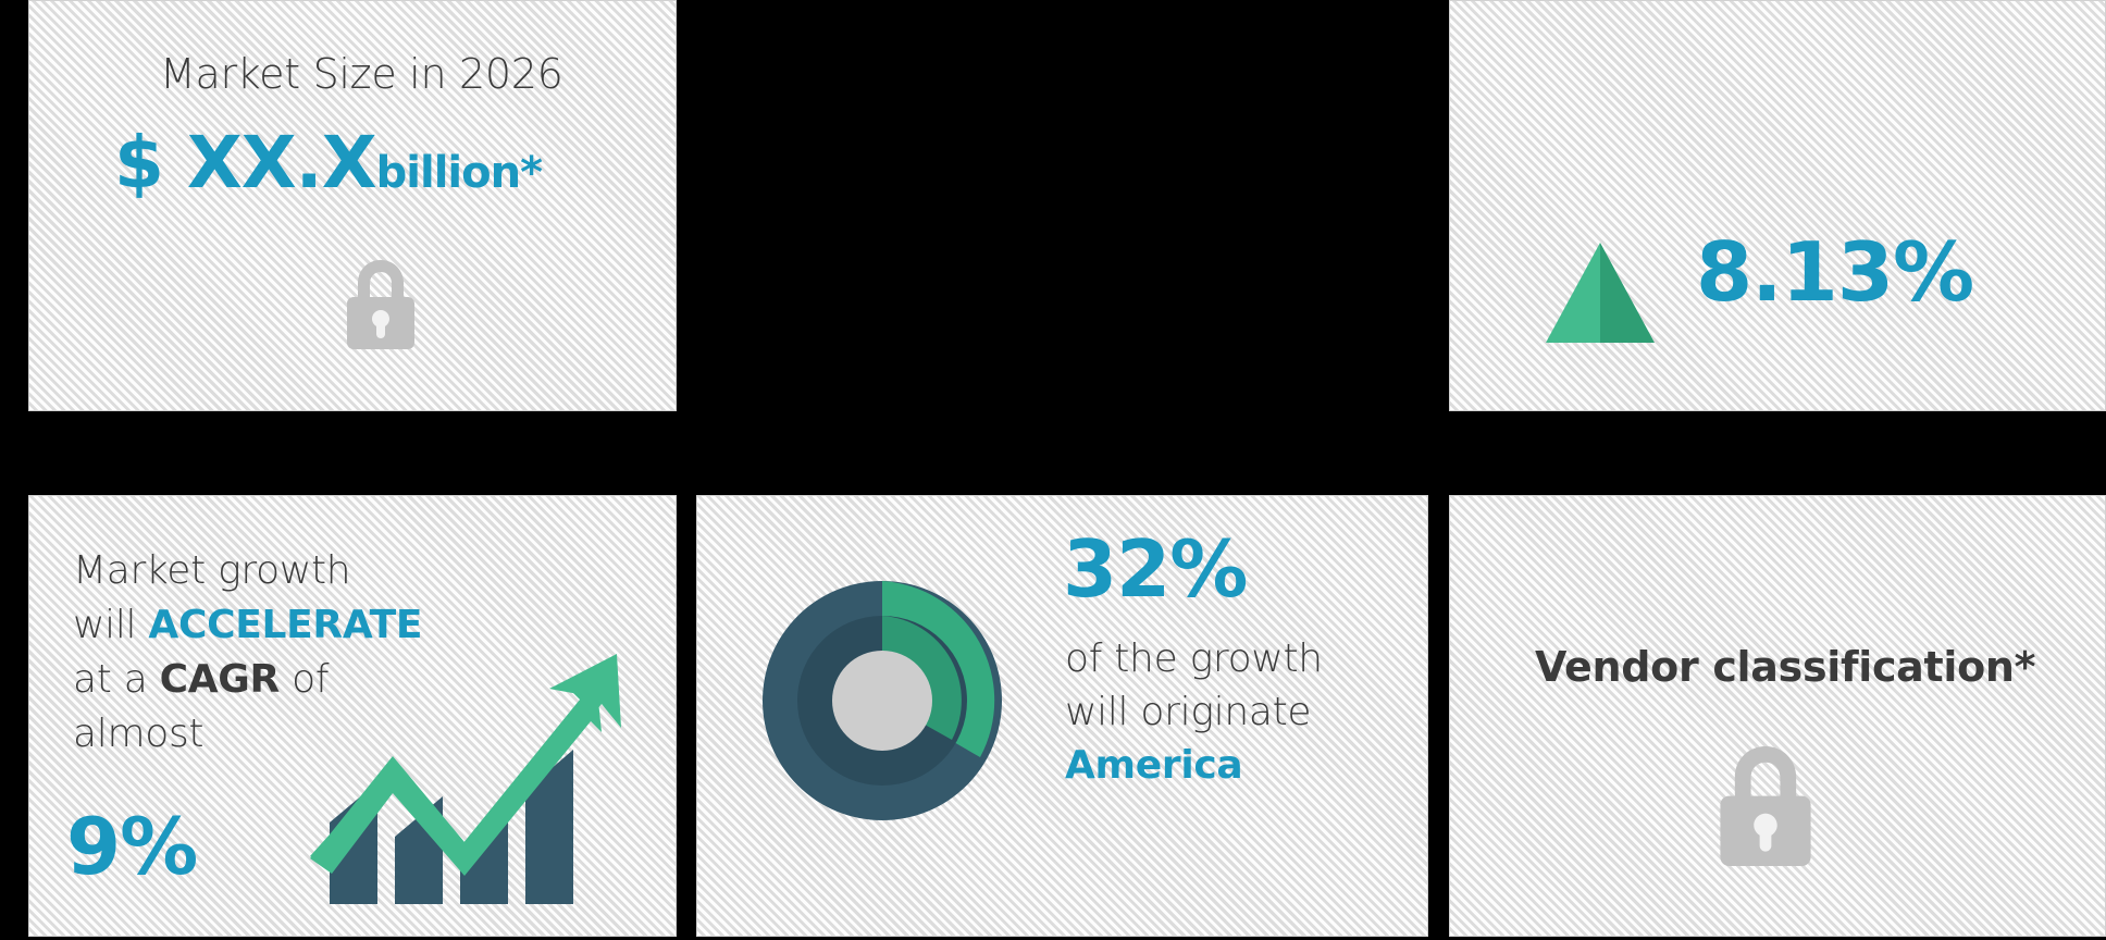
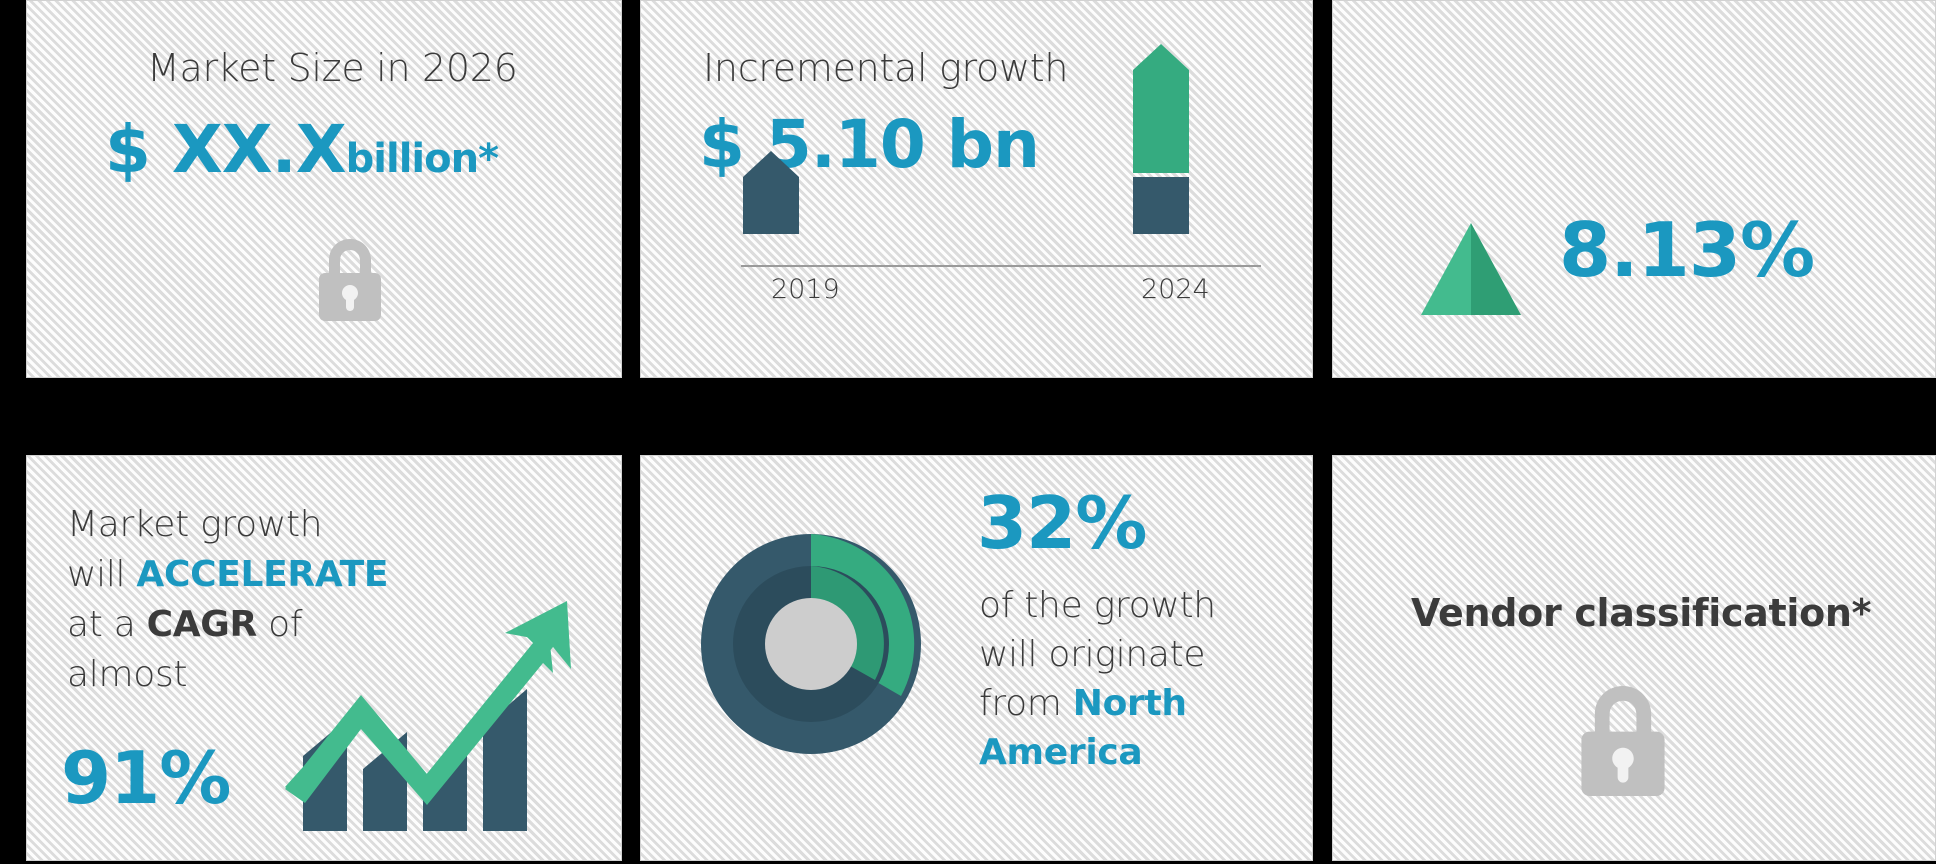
  Market Size in 2026
  $ XX.Xbillion*
+ Incremental growth
+ $ 5.10 bn
+ 2019
+ 2024
  8.13%
  Market growth
  will ACCELERATE
  at a CAGR of
  almost
- 9%
+ 91%
  32%
  of the growth
  will originate
+ from North
  America
  Vendor classification*
